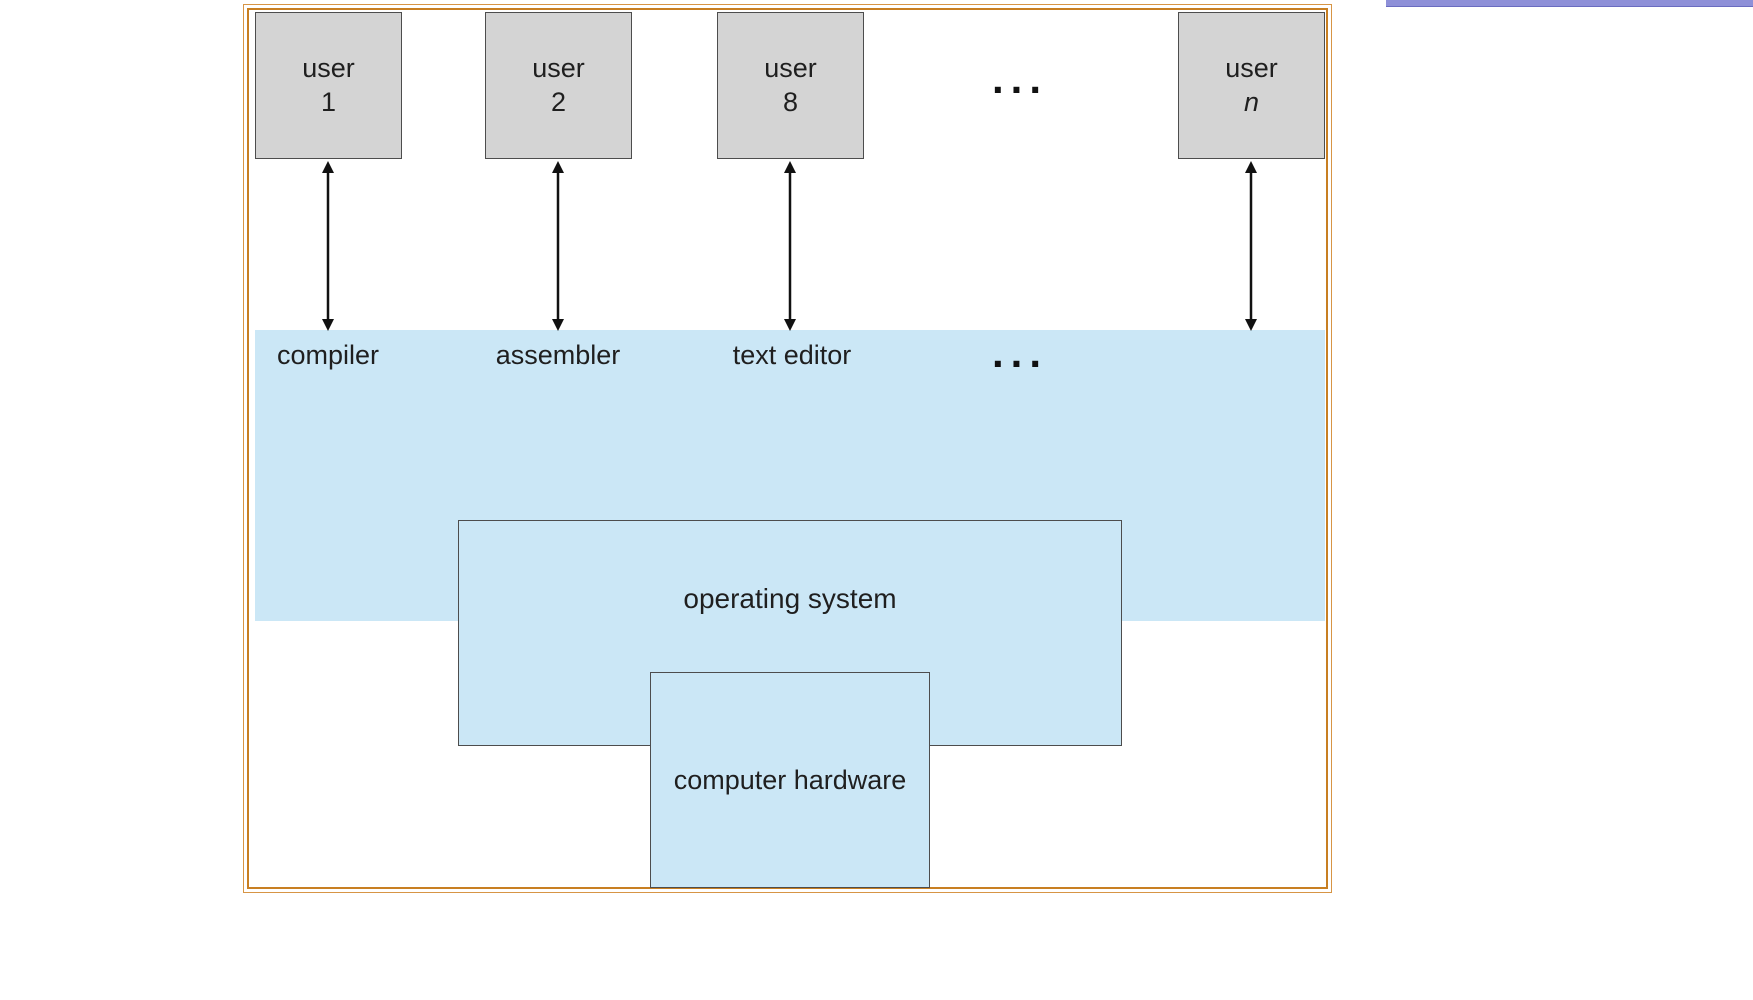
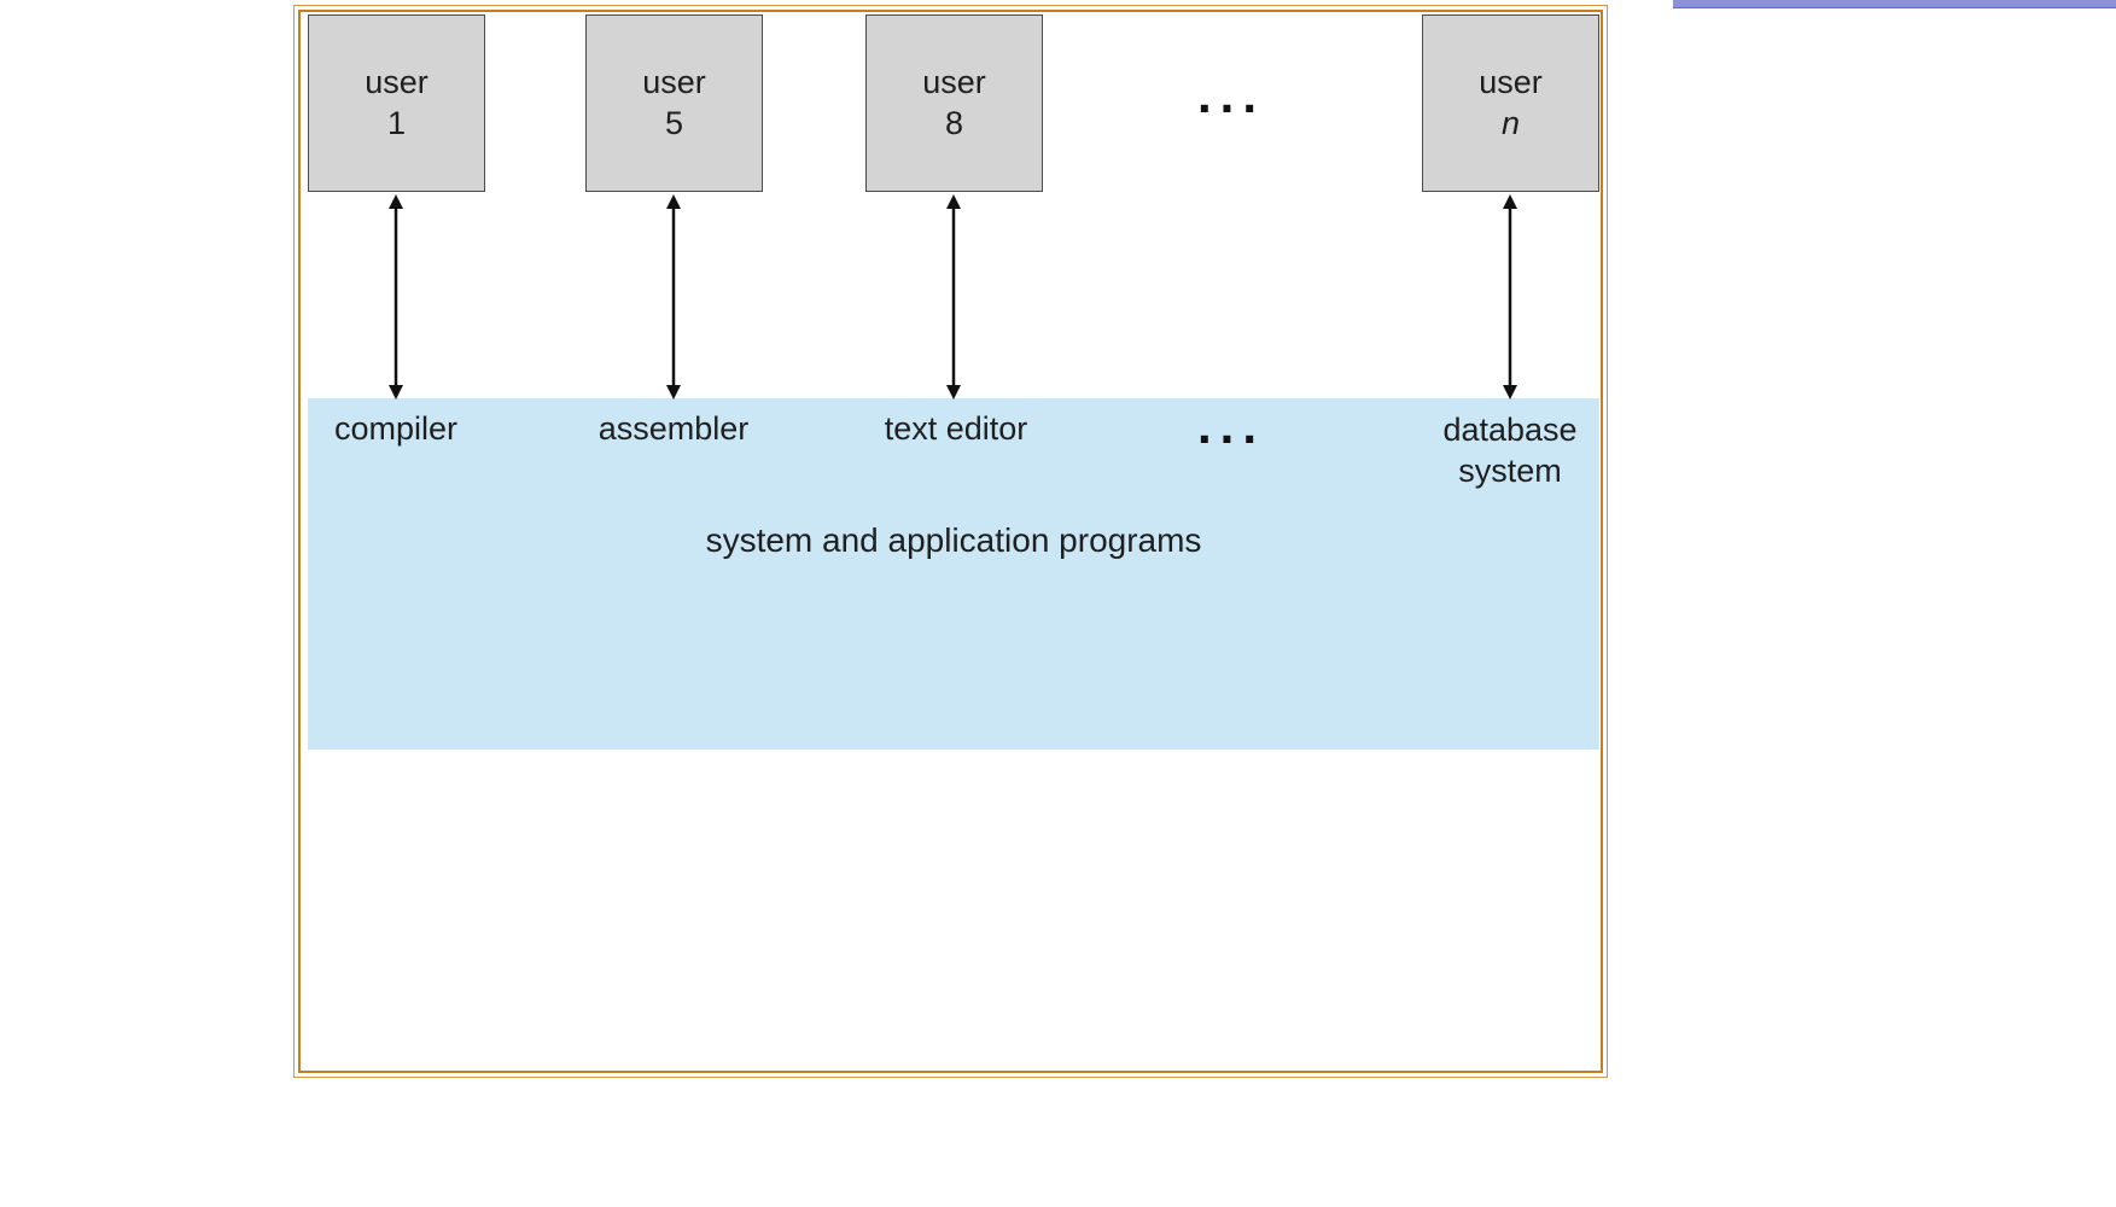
- operating system
- computer hardware
  user
  1
  user
- 2
+ 5
  user
  8
  user
  n
  ...
  compiler
  assembler
  text editor
  ...
+ database system
+ system and application programs
